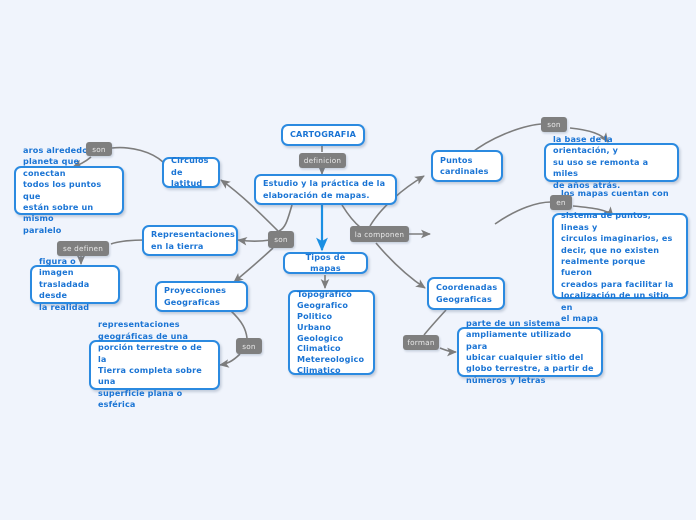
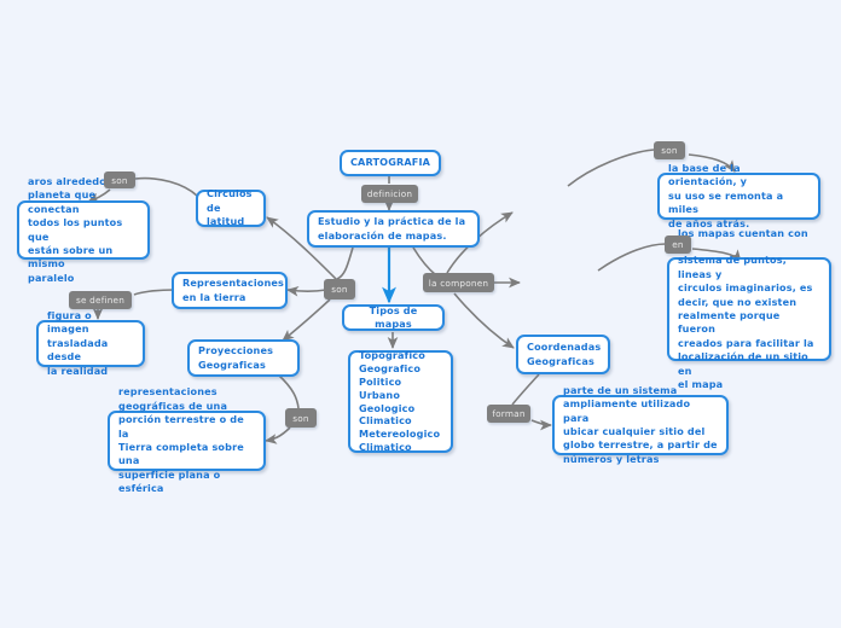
  CARTOGRAFIA
  definicion
  Estudio y la práctica de la
  elaboración de mapas.
  Tipos de mapas
  Topografico
  Geografico
  Politico
  Urbano
  Geologico
  Climatico
  Metereologico
  Climatico
  son
  Circulos
  de latitud
  planeta que conectan
  todos los puntos que
  están sobre un mismo
  paralelo
  son
  Representaciones
  en la tierra
  se definen
  figura o imagen
  trasladada desde
  la realidad
  Proyecciones
  Geograficas
  son
  representaciones
  geográficas de una
  porción terrestre o de la
  Tierra completa sobre una
  superficie plana o esférica
  la componen
- Puntos
- cardinales
  son
  la base de la orientación, y
  su uso se remonta a miles
  de años atrás.
  en
  los mapas cuentan con
  sistema de puntos, lineas y
  circulos imaginarios, es
  decir, que no existen
  realmente porque fueron
  creados para facilitar la
  localización de un sitio en
  el mapa
  Coordenadas
  Geograficas
  forman
  parte de un sistema
  ampliamente utilizado para
  ubicar cualquier sitio del
  globo terrestre, a partir de
  números y letras
